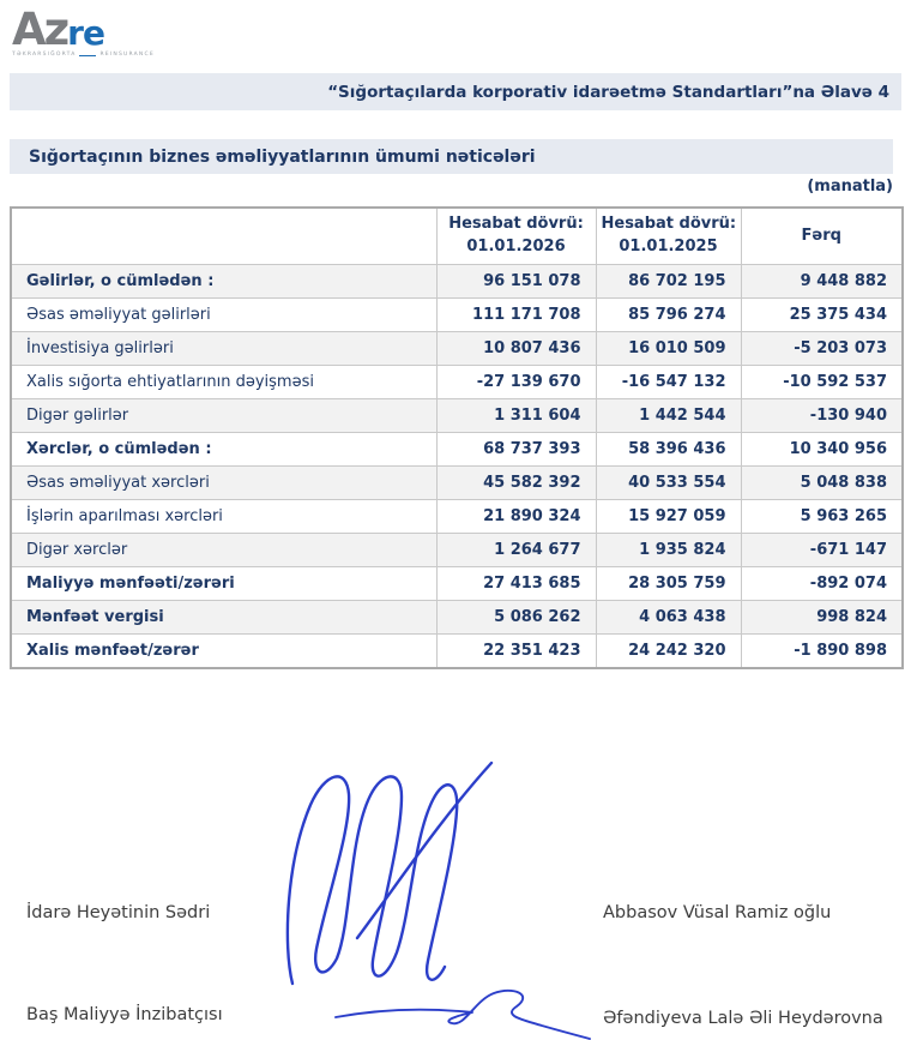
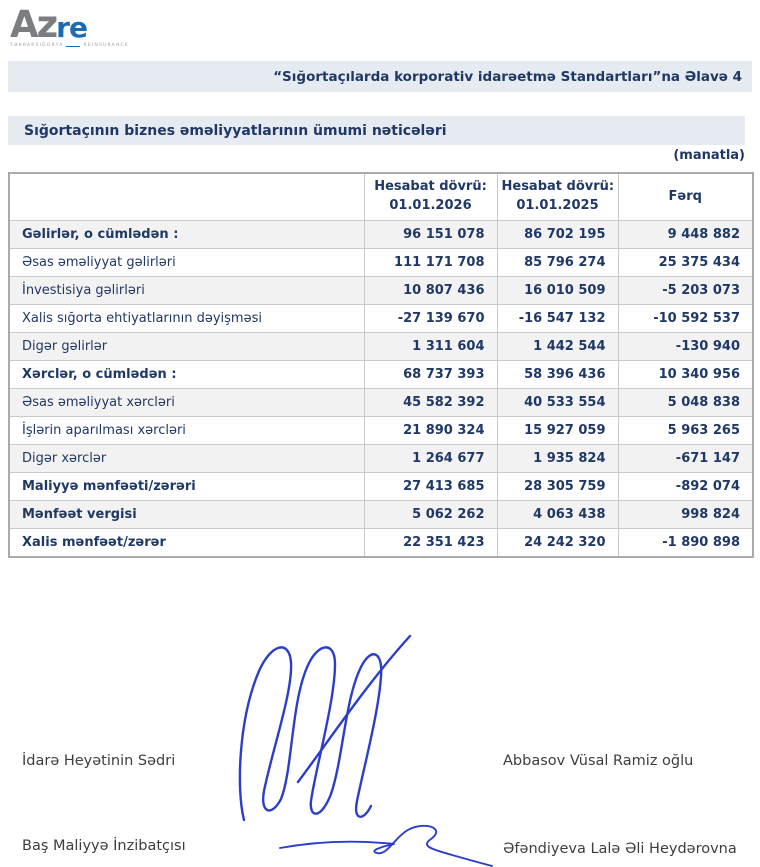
  Azre
  “Sığortaçılarda korporativ idarəetmə Standartları”na Əlavə 4
  Sığortaçının biznes əməliyyatlarının ümumi nəticələri
  (manatla)
  	Hesabat dövrü: 01.01.2026	Hesabat dövrü: 01.01.2025	Fərq
  Gəlirlər, o cümlədən :	96 151 078	86 702 195	9 448 882
  Əsas əməliyyat gəlirləri	111 171 708	85 796 274	25 375 434
  İnvestisiya gəlirləri	10 807 436	16 010 509	-5 203 073
  Xalis sığorta ehtiyatlarının dəyişməsi	-27 139 670	-16 547 132	-10 592 537
  Digər gəlirlər	1 311 604	1 442 544	-130 940
  Xərclər, o cümlədən :	68 737 393	58 396 436	10 340 956
  Əsas əməliyyat xərcləri	45 582 392	40 533 554	5 048 838
  İşlərin aparılması xərcləri	21 890 324	15 927 059	5 963 265
  Digər xərclər	1 264 677	1 935 824	-671 147
  Maliyyə mənfəəti/zərəri	27 413 685	28 305 759	-892 074
- Mənfəət vergisi	5 086 262	4 063 438	998 824
+ Mənfəət vergisi	5 062 262	4 063 438	998 824
  Xalis mənfəət/zərər	22 351 423	24 242 320	-1 890 898
  İdarə Heyətinin Sədri
  Abbasov Vüsal Ramiz oğlu
  Baş Maliyyə İnzibatçısı
  Əfəndiyeva Lalə Əli Heydərovna
